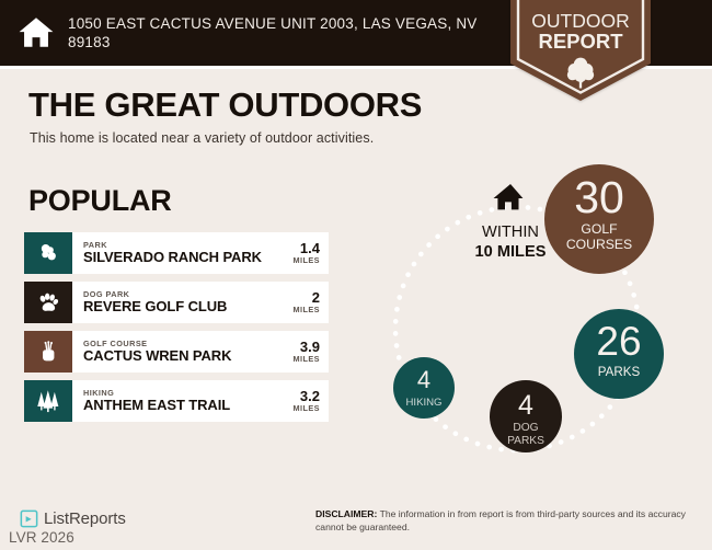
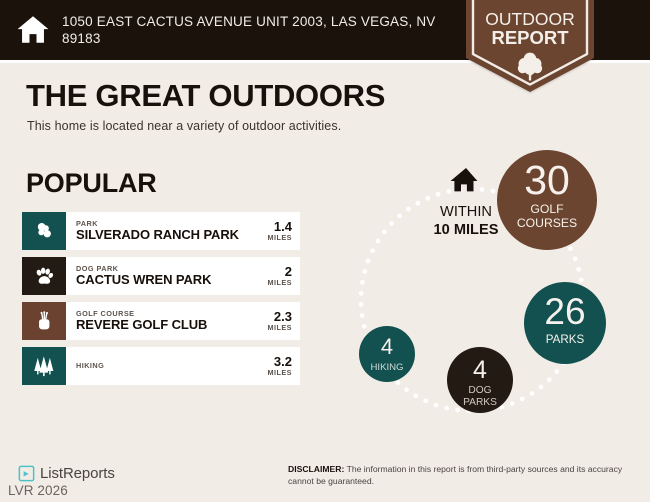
  1050 EAST CACTUS AVENUE UNIT 2003, LAS VEGAS, NV 89183
  OUTDOOR
  REPORT
  THE GREAT OUTDOORS
  This home is located near a variety of outdoor activities.
  POPULAR
  PARK
  SILVERADO RANCH PARK
  1.4
  MILES
  DOG PARK
- REVERE GOLF CLUB
+ CACTUS WREN PARK
  2
  MILES
  GOLF COURSE
- CACTUS WREN PARK
+ REVERE GOLF CLUB
- 3.9
+ 2.3
  MILES
  HIKING
- ANTHEM EAST TRAIL
  3.2
  MILES
  WITHIN
  10 MILES
  30
  GOLF
  COURSES
  26
  PARKS
  4
  DOG
  PARKS
  4
  HIKING
  ListReports
  LVR 2026
- DISCLAIMER: The information in from report is from third-party sources and its accuracy cannot be guaranteed.
+ DISCLAIMER: The information in this report is from third-party sources and its accuracy cannot be guaranteed.
